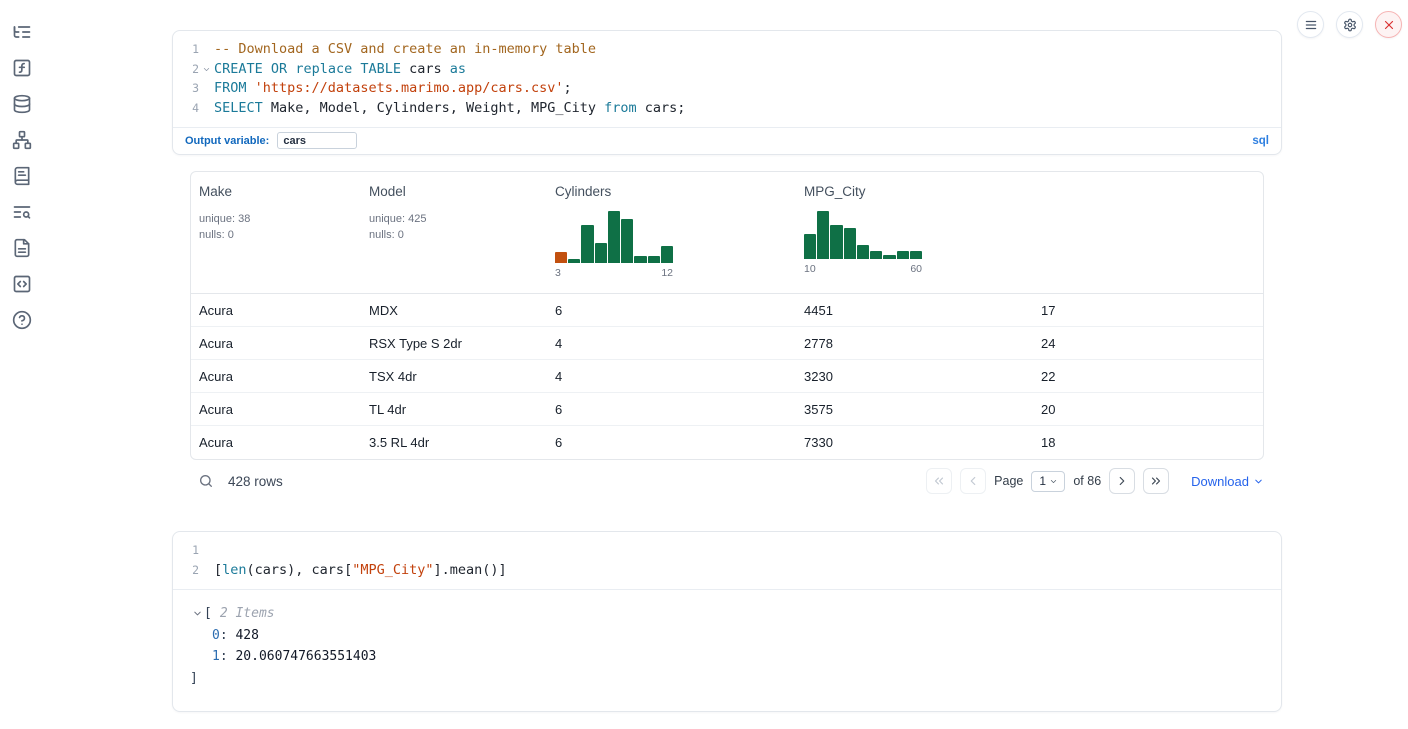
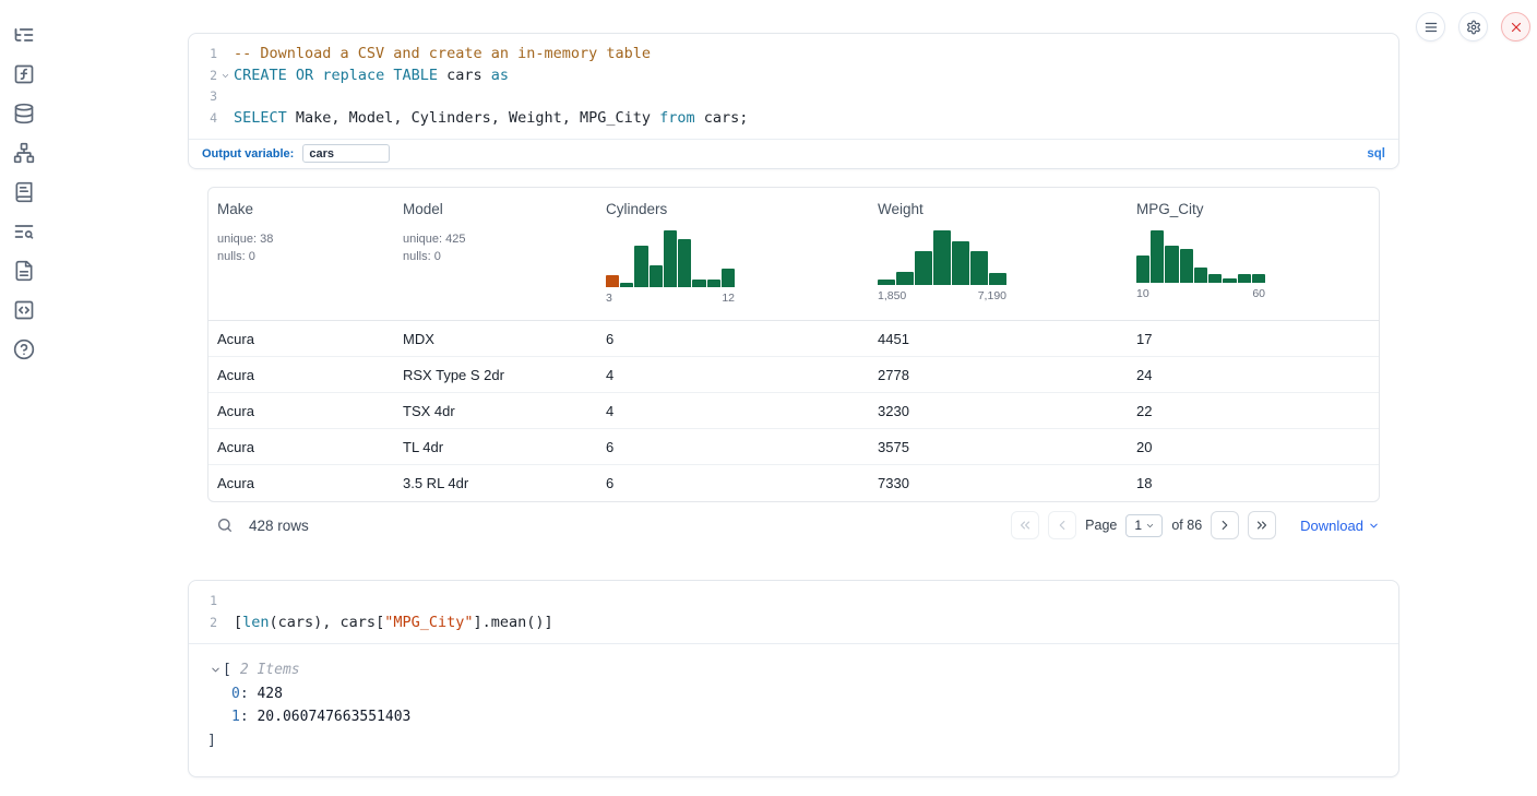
  1
  -- Download a CSV and create an in-memory table
  2
  CREATE OR replace TABLE cars as
  3
- FROM 'https://datasets.marimo.app/cars.csv';
  4
  SELECT Make, Model, Cylinders, Weight, MPG_City from cars;
  Output variable:
  cars
  sql
  Make
  unique: 38
  nulls: 0
  Model
  unique: 425
  nulls: 0
  Cylinders
  3
  12
+ Weight
+ 1,850
+ 7,190
  MPG_City
  10
  60
  Acura
  MDX
  6
  4451
  17
  Acura
  RSX Type S 2dr
  4
  2778
  24
  Acura
  TSX 4dr
  4
  3230
  22
  Acura
  TL 4dr
  6
  3575
  20
  Acura
  3.5 RL 4dr
  6
  7330
  18
  428 rows
  Page
  1
  of 86
  Download
  1
  2
  [len(cars), cars["MPG_City"].mean()]
  [
  2 Items
  0
  :
  428
  1
  :
  20.060747663551403
  ]
